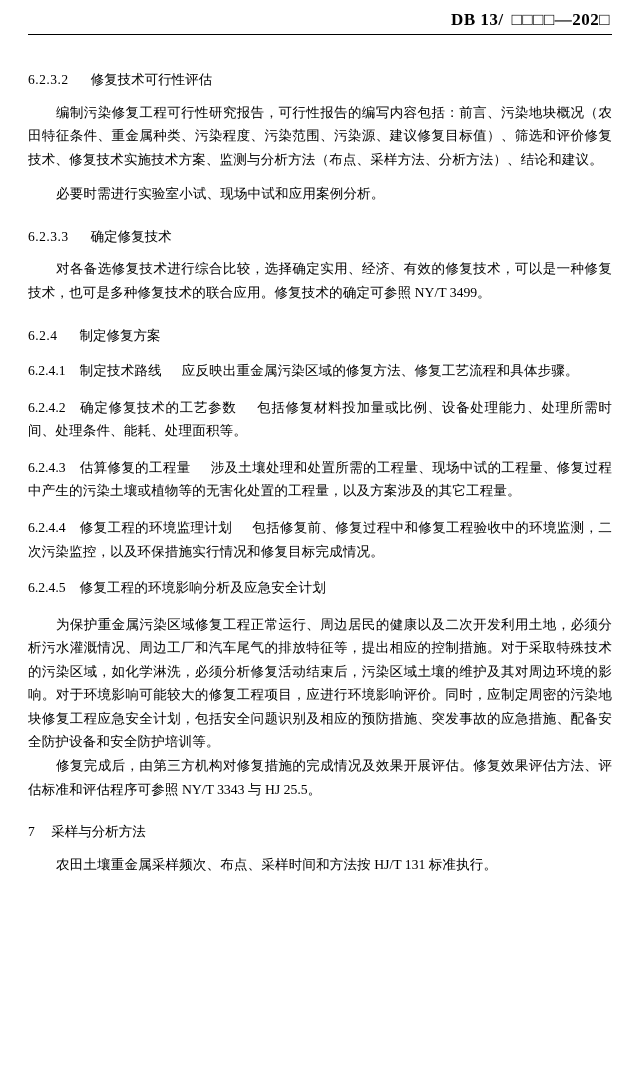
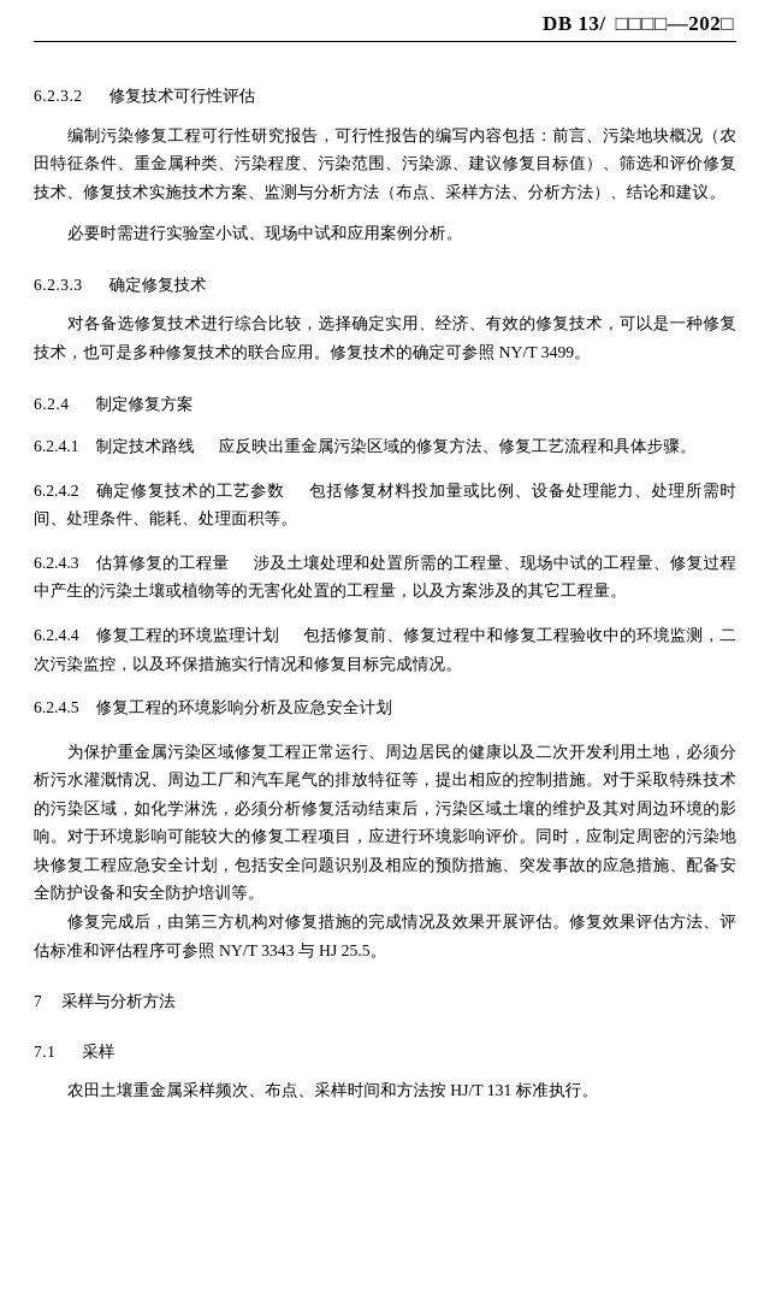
  DB 13/ □□□□—202□
  6.2.3.2 修复技术可行性评估
  编制污染修复工程可行性研究报告，可行性报告的编写内容包括：前言、污染地块概况（农田特征条件、重金属种类、污染程度、污染范围、污染源、建议修复目标值）、筛选和评价修复技术、修复技术实施技术方案、监测与分析方法（布点、采样方法、分析方法）、结论和建议。
  必要时需进行实验室小试、现场中试和应用案例分析。
  6.2.3.3 确定修复技术
  对各备选修复技术进行综合比较，选择确定实用、经济、有效的修复技术，可以是一种修复技术，也可是多种修复技术的联合应用。修复技术的确定可参照 NY/T 3499。
  6.2.4 制定修复方案
  6.2.4.1 制定技术路线 应反映出重金属污染区域的修复方法、修复工艺流程和具体步骤。
  6.2.4.2 确定修复技术的工艺参数 包括修复材料投加量或比例、设备处理能力、处理所需时间、处理条件、能耗、处理面积等。
  6.2.4.3 估算修复的工程量 涉及土壤处理和处置所需的工程量、现场中试的工程量、修复过程中产生的污染土壤或植物等的无害化处置的工程量，以及方案涉及的其它工程量。
  6.2.4.4 修复工程的环境监理计划 包括修复前、修复过程中和修复工程验收中的环境监测，二次污染监控，以及环保措施实行情况和修复目标完成情况。
  6.2.4.5 修复工程的环境影响分析及应急安全计划
  为保护重金属污染区域修复工程正常运行、周边居民的健康以及二次开发利用土地，必须分析污水灌溉情况、周边工厂和汽车尾气的排放特征等，提出相应的控制措施。对于采取特殊技术的污染区域，如化学淋洗，必须分析修复活动结束后，污染区域土壤的维护及其对周边环境的影响。对于环境影响可能较大的修复工程项目，应进行环境影响评价。同时，应制定周密的污染地块修复工程应急安全计划，包括安全问题识别及相应的预防措施、突发事故的应急措施、配备安全防护设备和安全防护培训等。
  修复完成后，由第三方机构对修复措施的完成情况及效果开展评估。修复效果评估方法、评估标准和评估程序可参照 NY/T 3343 与 HJ 25.5。
  7 采样与分析方法
+ 7.1 采样
  农田土壤重金属采样频次、布点、采样时间和方法按 HJ/T 131 标准执行。
